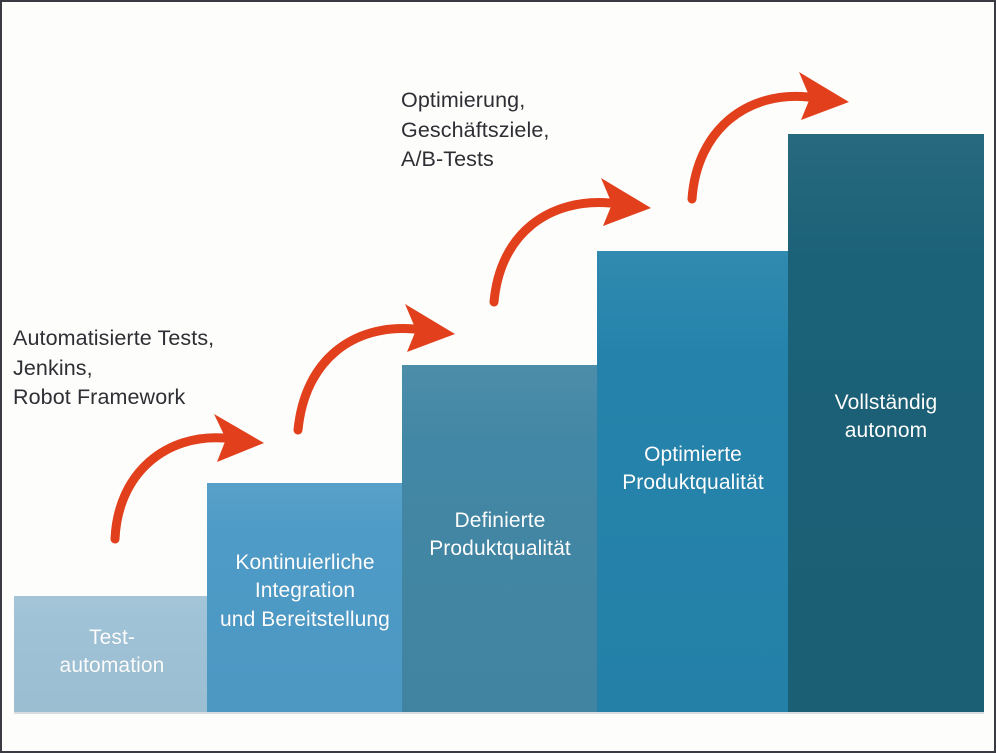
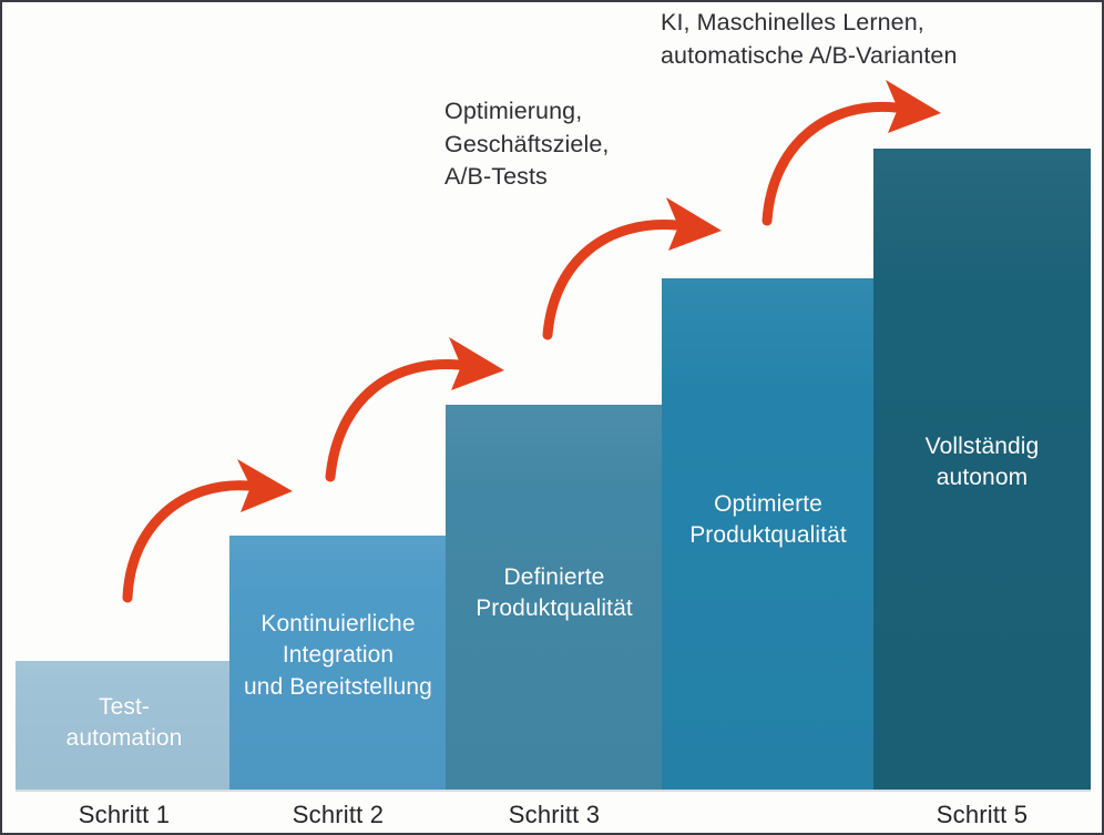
- Automatisierte Tests,
- Jenkins,
- Robot Framework
  Optimierung,
  Geschäftsziele,
  A/B-Tests
+ KI, Maschinelles Lernen,
+ automatische A/B-Varianten
+ Schritt 1
+ Schritt 2
+ Schritt 3
+ Schritt 5
